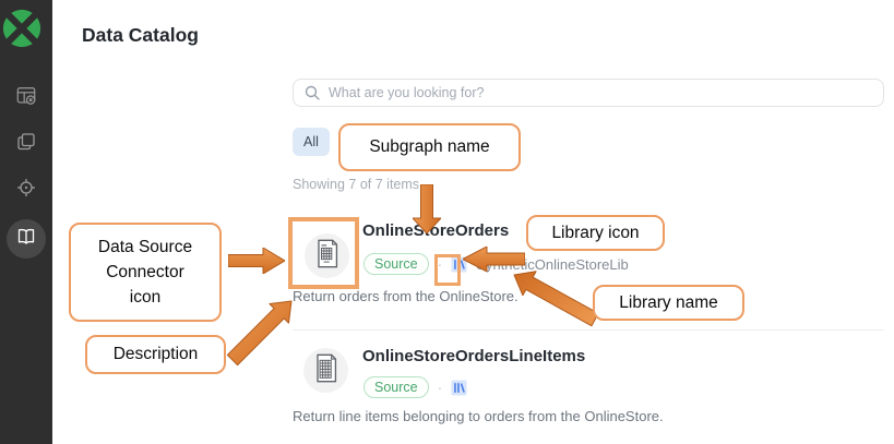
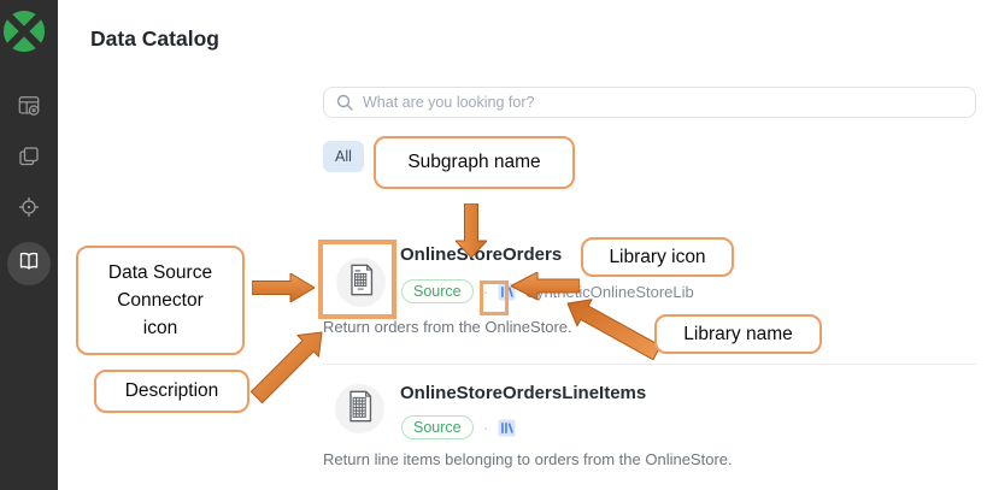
  Data Catalog
  What are you looking for?
  All
- Showing 7 of 7 items
  OnlineSoreOrders
  Source
  ·
  Return orders from the OnlineStore.
  OnlineStoreOrdersLineItems
  Source
  ·
  Return line items belonging to orders from the OnlineStore.
  Subgraph name
  Data Source
  Connector
  icon
  Description
  Library icon
  Library name
